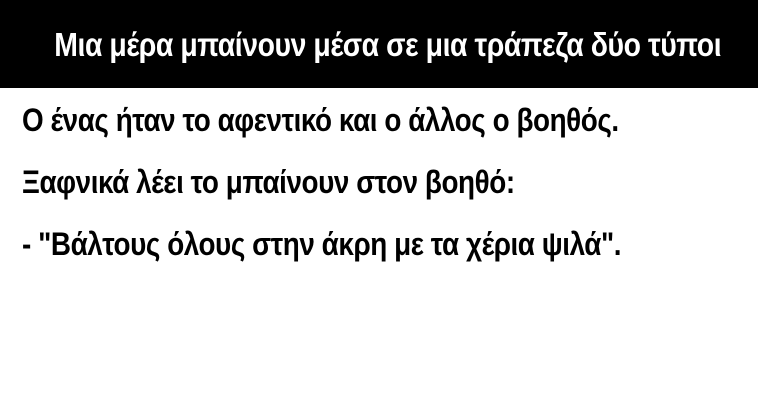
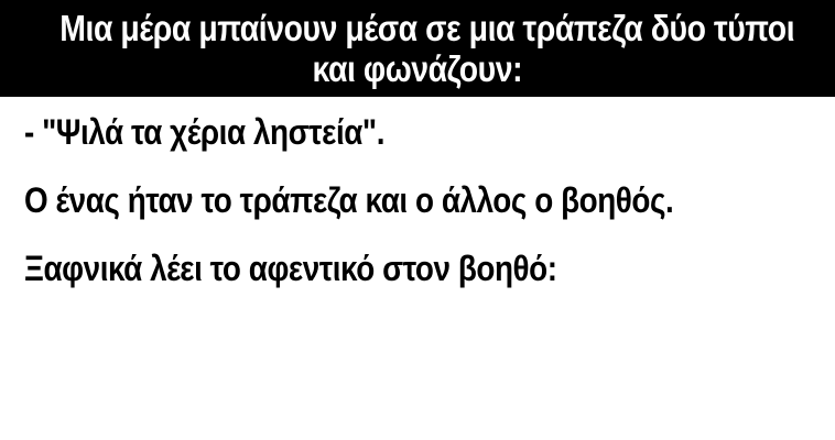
  Μια μέρα μπαίνουν μέσα σε μια τράπεζα δύο τύποι
+ και φωνάζουν:
+ - "Ψιλά τα χέρια ληστεία".
- Ο ένας ήταν το αφεντικό και ο άλλος ο βοηθός.
+ Ο ένας ήταν το τράπεζα και ο άλλος ο βοηθός.
- Ξαφνικά λέει το μπαίνουν στον βοηθό:
+ Ξαφνικά λέει το αφεντικό στον βοηθό:
- - "Βάλτους όλους στην άκρη με τα χέρια ψιλά".
